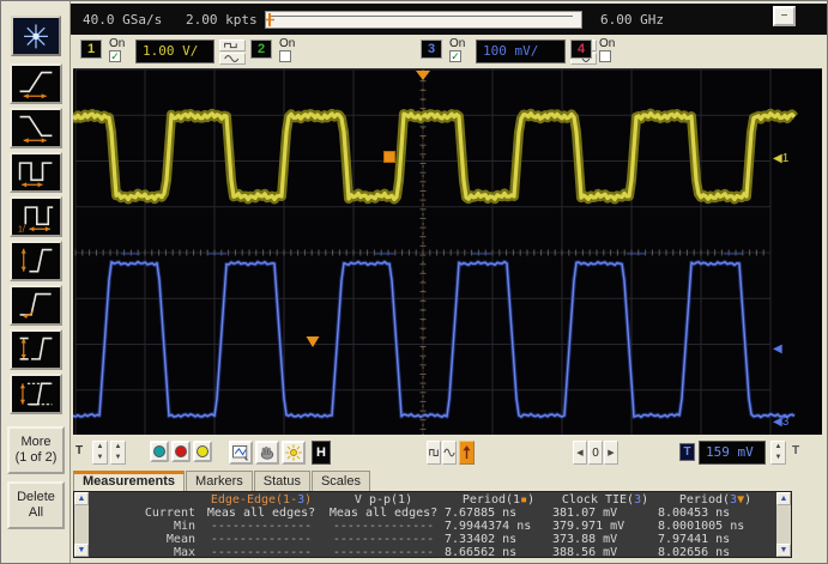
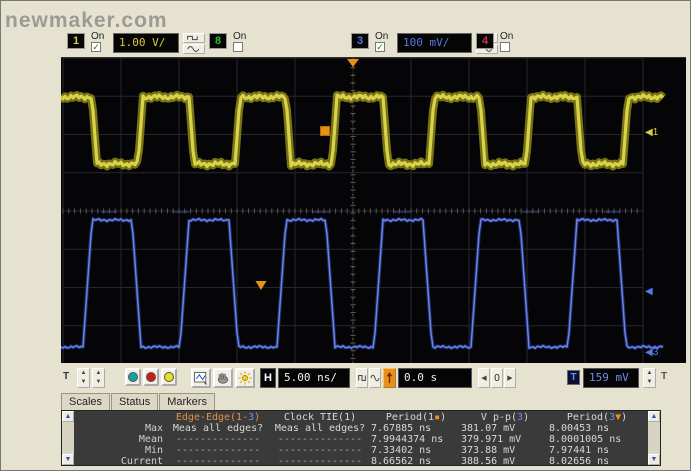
- 1/
- More
- (1 of 2)
- Delete
- All
- 40.0 GSa/s
- 2.00 kpts
- 6.00 GHz
- −
  1
  On
  ✓
  1.00 V/
- 2
+ 8
  On
  3
  On
  ✓
  100 mV/
  4
  On
  ◀1
  ◀
  ◀3
  T
  H
+ 5.00 ns/
+ 0.0 s
  0
  T
  159 mV
  T
- Measurements
- Markers
+ Scales
  Status
- Scales
+ Markers
  Edge-Edge(1-3)
- V p-p(1)
+ Clock TIE(1)
  Period(1▪)
- Clock TIE(3)
+ V p-p(3)
  Period(3▼)
- Current
+ Max
  Meas all edges?
  Meas all edges?
  7.67885 ns
  381.07 mV
  8.00453 ns
- Min
+ Mean
  --------------
  --------------
  7.9944374 ns
  379.971 mV
  8.0001005 ns
- Mean
+ Min
  --------------
  --------------
  7.33402 ns
  373.88 mV
  7.97441 ns
- Max
+ Current
  --------------
  --------------
  8.66562 ns
  388.56 mV
  8.02656 ns
+ newmaker.com
